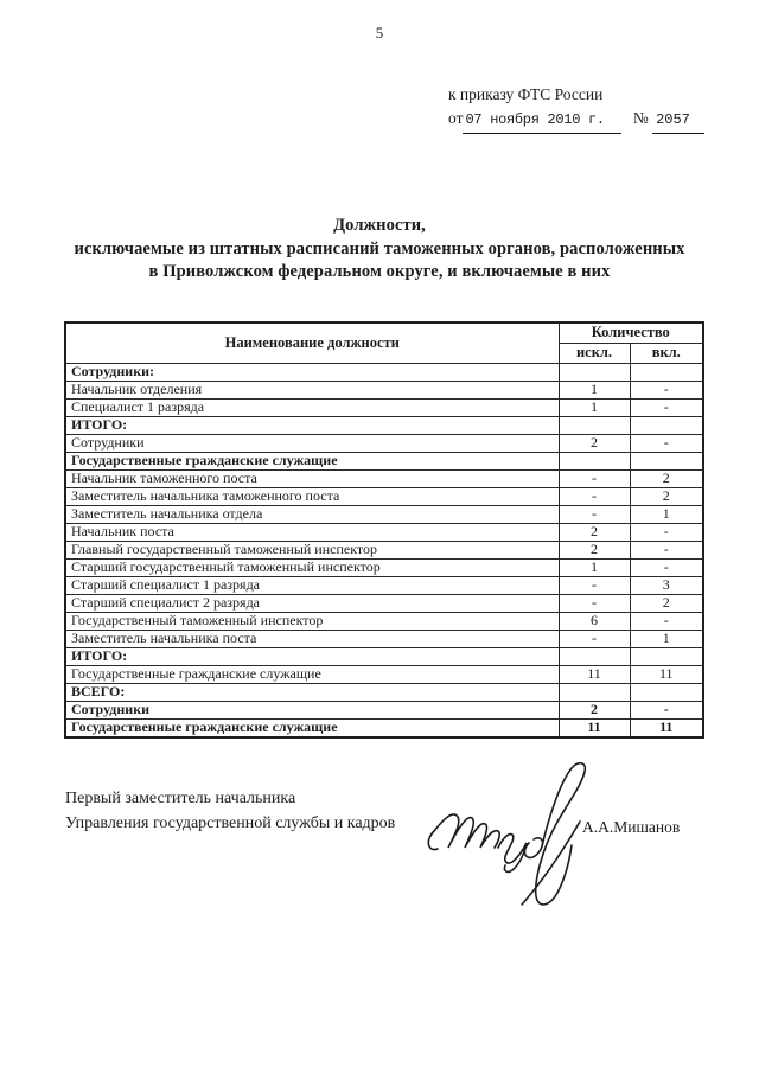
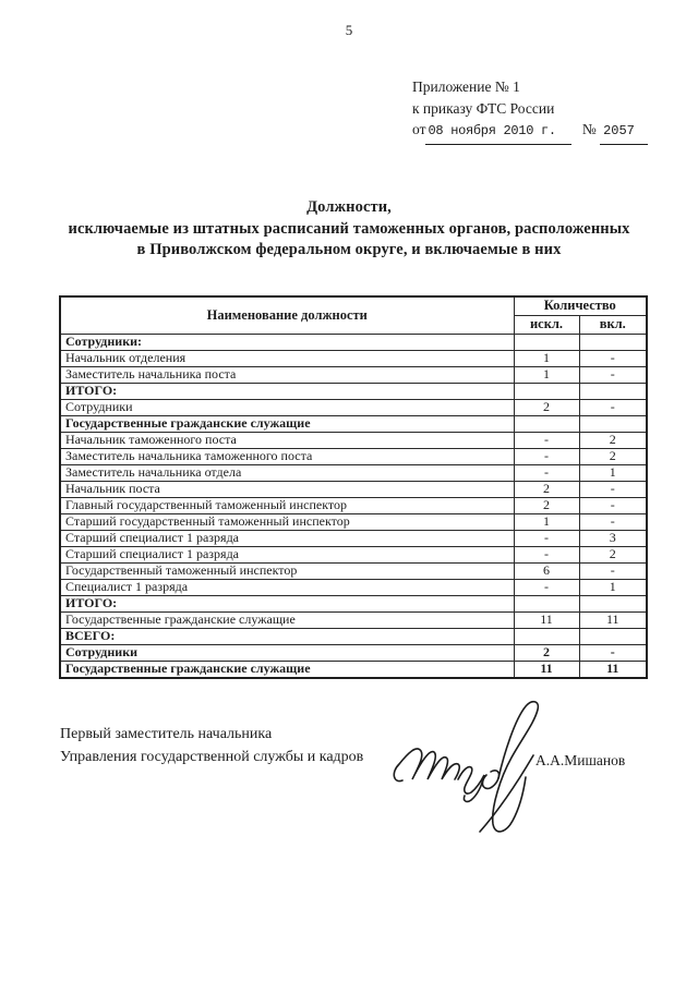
  5
+ Приложение № 1
  к приказу ФТС России
- от 07 ноября 2010 г. № 2057
+ от 08 ноября 2010 г. № 2057
  Должности,
  исключаемые из штатных расписаний таможенных органов, расположенных
  в Приволжском федеральном округе, и включаемые в них
  Наименование должности	Количество
  искл.	вкл.
  Сотрудники:
  Начальник отделения	1	-
- Специалист 1 разряда	1	-
+ Заместитель начальника поста	1	-
  ИТОГО:
  Сотрудники	2	-
  Государственные гражданские служащие
  Начальник таможенного поста	-	2
  Заместитель начальника таможенного поста	-	2
  Заместитель начальника отдела	-	1
  Начальник поста	2	-
  Главный государственный таможенный инспектор	2	-
  Старший государственный таможенный инспектор	1	-
  Старший специалист 1 разряда	-	3
- Старший специалист 2 разряда	-	2
+ Старший специалист 1 разряда	-	2
  Государственный таможенный инспектор	6	-
- Заместитель начальника поста	-	1
+ Специалист 1 разряда	-	1
  ИТОГО:
  Государственные гражданские служащие	11	11
  ВСЕГО:
  Сотрудники	2	-
  Государственные гражданские служащие	11	11
  Первый заместитель начальника
  Управления государственной службы и кадров
  А.А.Мишанов
